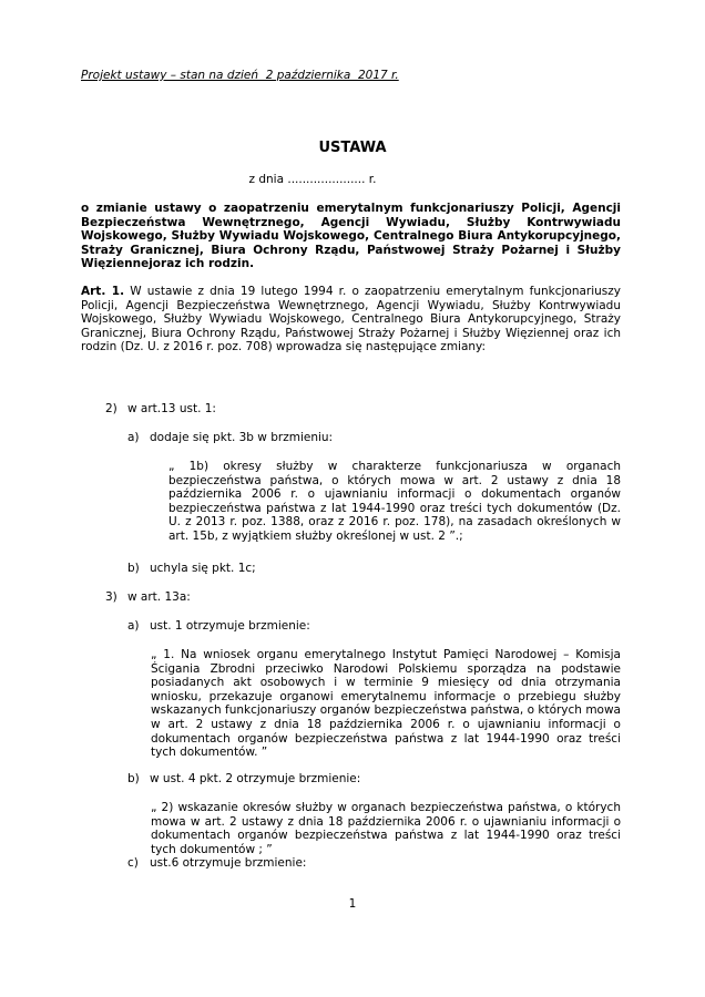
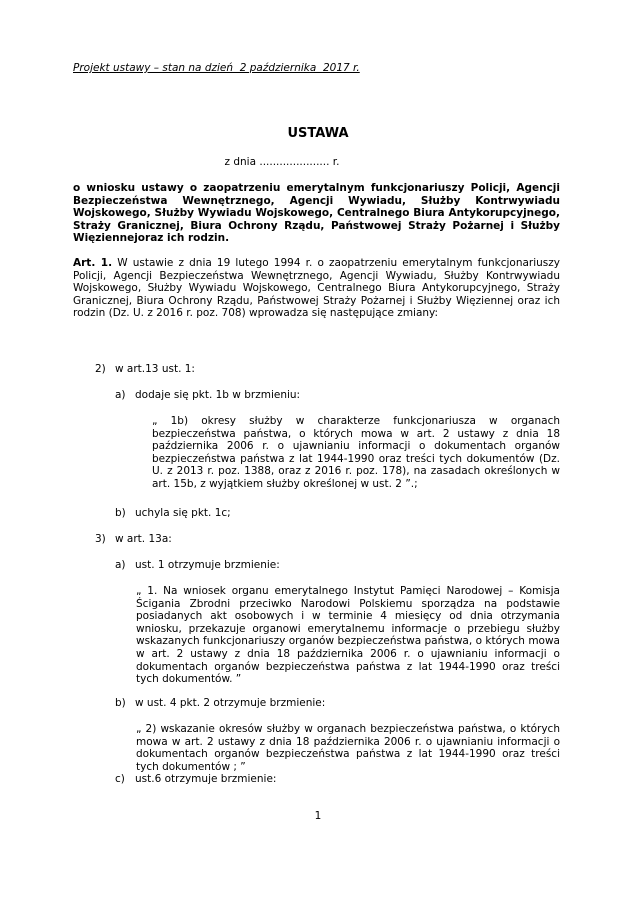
  Projekt ustawy – stan na dzień 2 października 2017 r.
  USTAWA
  z dnia ..................... r.
- o zmianie ustawy o zaopatrzeniu emerytalnym funkcjonariuszy Policji, Agencji Bezpieczeństwa Wewnętrznego, Agencji Wywiadu, Służby Kontrwywiadu Wojskowego, Służby Wywiadu Wojskowego, Centralnego Biura Antykorupcyjnego, Straży Granicznej, Biura Ochrony Rządu, Państwowej Straży Pożarnej i Służby Więziennejoraz ich rodzin.
+ o wniosku ustawy o zaopatrzeniu emerytalnym funkcjonariuszy Policji, Agencji Bezpieczeństwa Wewnętrznego, Agencji Wywiadu, Służby Kontrwywiadu Wojskowego, Służby Wywiadu Wojskowego, Centralnego Biura Antykorupcyjnego, Straży Granicznej, Biura Ochrony Rządu, Państwowej Straży Pożarnej i Służby Więziennejoraz ich rodzin.
  Art. 1. W ustawie z dnia 19 lutego 1994 r. o zaopatrzeniu emerytalnym funkcjonariuszy Policji, Agencji Bezpieczeństwa Wewnętrznego, Agencji Wywiadu, Służby Kontrwywiadu Wojskowego, Służby Wywiadu Wojskowego, Centralnego Biura Antykorupcyjnego, Straży Granicznej, Biura Ochrony Rządu, Państwowej Straży Pożarnej i Służby Więziennej oraz ich rodzin (Dz. U. z 2016 r. poz. 708) wprowadza się następujące zmiany:
  2)
  w art.13 ust. 1:
  a)
- dodaje się pkt. 3b w brzmieniu:
+ dodaje się pkt. 1b w brzmieniu:
  „ 1b) okresy służby w charakterze funkcjonariusza w organach bezpieczeństwa państwa, o których mowa w art. 2 ustawy z dnia 18 października 2006 r. o ujawnianiu informacji o dokumentach organów bezpieczeństwa państwa z lat 1944-1990 oraz treści tych dokumentów (Dz. U. z 2013 r. poz. 1388, oraz z 2016 r. poz. 178), na zasadach określonych w art. 15b, z wyjątkiem służby określonej w ust. 2 ”.;
  b)
  uchyla się pkt. 1c;
  3)
  w art. 13a:
  a)
  ust. 1 otrzymuje brzmienie:
- „ 1. Na wniosek organu emerytalnego Instytut Pamięci Narodowej – Komisja Ścigania Zbrodni przeciwko Narodowi Polskiemu sporządza na podstawie posiadanych akt osobowych i w terminie 9 miesięcy od dnia otrzymania wniosku, przekazuje organowi emerytalnemu informacje o przebiegu służby wskazanych funkcjonariuszy organów bezpieczeństwa państwa, o których mowa w art. 2 ustawy z dnia 18 października 2006 r. o ujawnianiu informacji o dokumentach organów bezpieczeństwa państwa z lat 1944-1990 oraz treści tych dokumentów. ”
+ „ 1. Na wniosek organu emerytalnego Instytut Pamięci Narodowej – Komisja Ścigania Zbrodni przeciwko Narodowi Polskiemu sporządza na podstawie posiadanych akt osobowych i w terminie 4 miesięcy od dnia otrzymania wniosku, przekazuje organowi emerytalnemu informacje o przebiegu służby wskazanych funkcjonariuszy organów bezpieczeństwa państwa, o których mowa w art. 2 ustawy z dnia 18 października 2006 r. o ujawnianiu informacji o dokumentach organów bezpieczeństwa państwa z lat 1944-1990 oraz treści tych dokumentów. ”
  b)
  w ust. 4 pkt. 2 otrzymuje brzmienie:
  „ 2) wskazanie okresów służby w organach bezpieczeństwa państwa, o których mowa w art. 2 ustawy z dnia 18 października 2006 r. o ujawnianiu informacji o dokumentach organów bezpieczeństwa państwa z lat 1944-1990 oraz treści tych dokumentów ; ”
  c)
  ust.6 otrzymuje brzmienie:
  1
